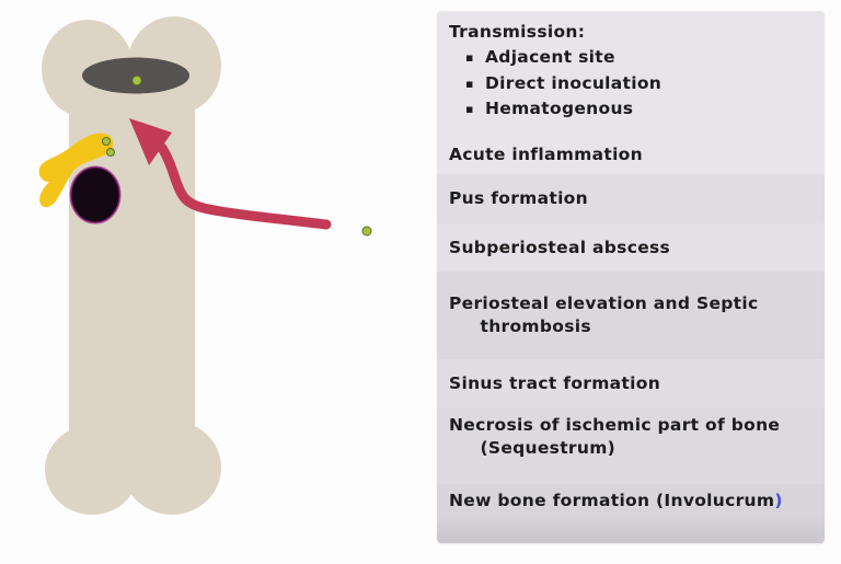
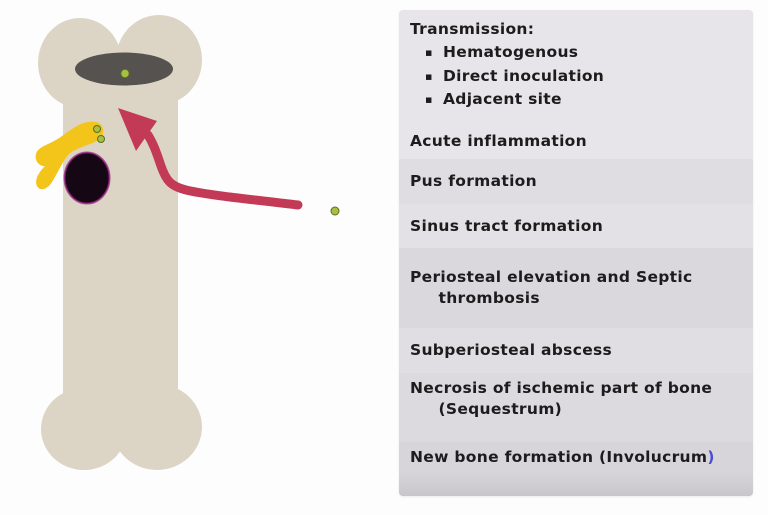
  Transmission:
  ▪
- Adjacent site
+ Hematogenous
  ▪
  Direct inoculation
  ▪
- Hematogenous
+ Adjacent site
  Acute inflammation
  Pus formation
- Subperiosteal abscess
+ Sinus tract formation
  Periosteal elevation and Septic
  thrombosis
- Sinus tract formation
+ Subperiosteal abscess
  Necrosis of ischemic part of bone
  (Sequestrum)
  New bone formation (Involucrum
  )
